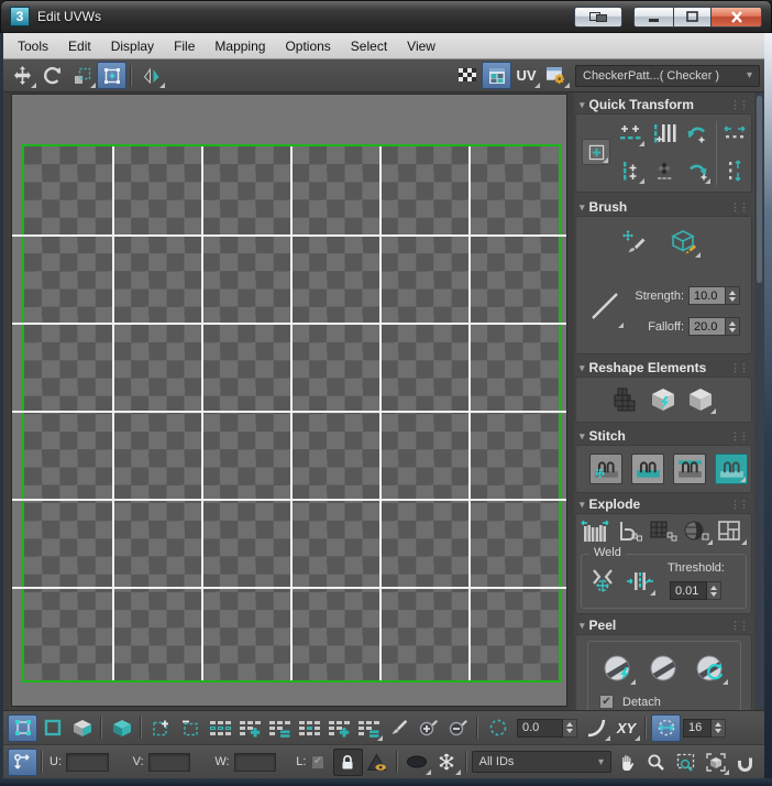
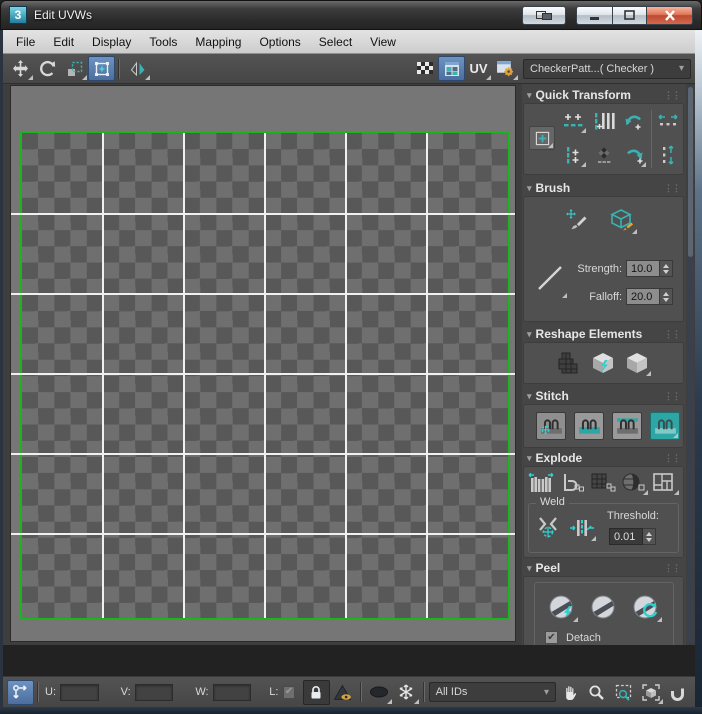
  3
  Edit UVWs
- Tools
+ File
  Edit
  Display
- File
+ Tools
  Mapping
  Options
  Select
  View
  UV
  CheckerPatt...( Checker )
  ▾
  ▾
  Quick Transform
  ⋮⋮
  ▾
  Brush
  ⋮⋮
  Strength:
  10.0
  Falloff:
  20.0
  ▾
  Reshape Elements
  ⋮⋮
  ▾
  Stitch
  ⋮⋮
  ▾
  Explode
  ⋮⋮
  Weld
  Threshold:
  0.01
  ▾
  Peel
  ⋮⋮
  ✔
  Detach
- 0.0
- XY
- 16
  U:
  V:
  W:
  L:
  ✔
  All IDs
  ▾
